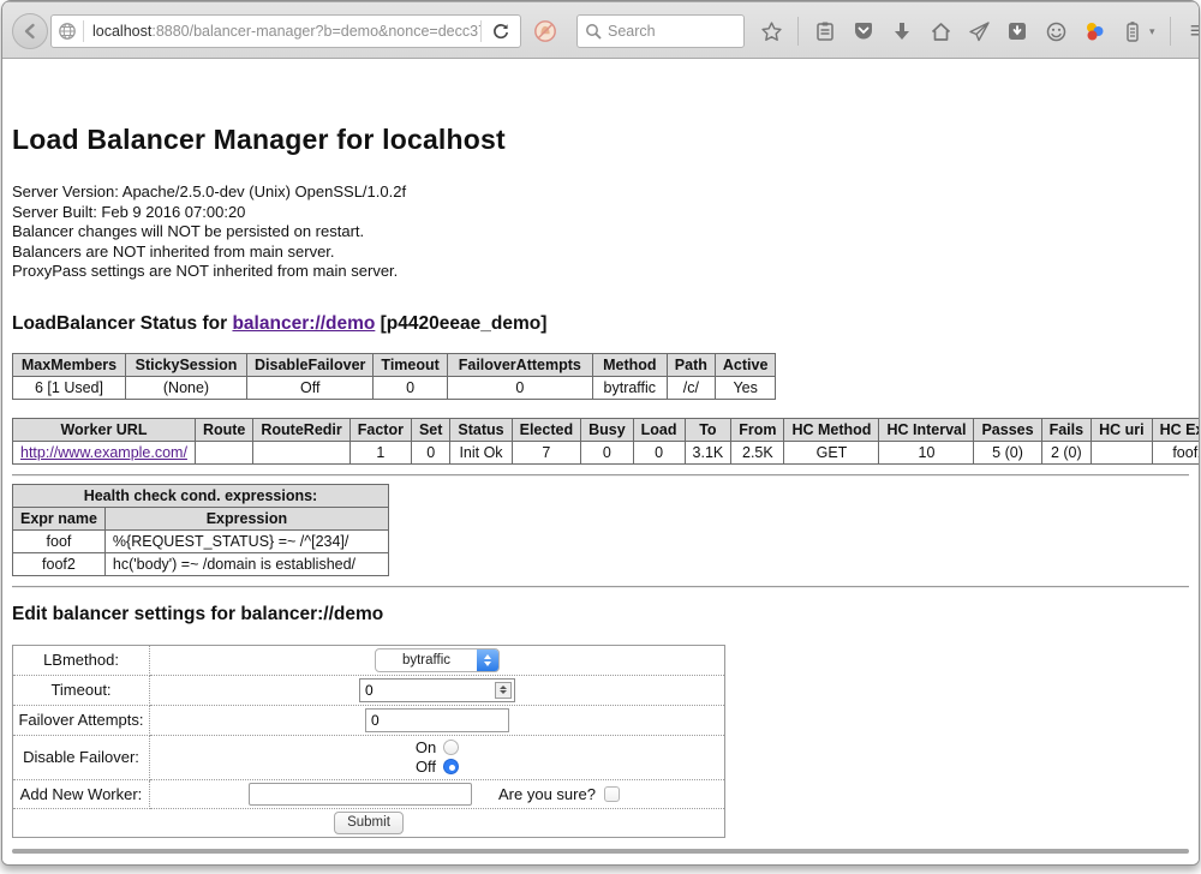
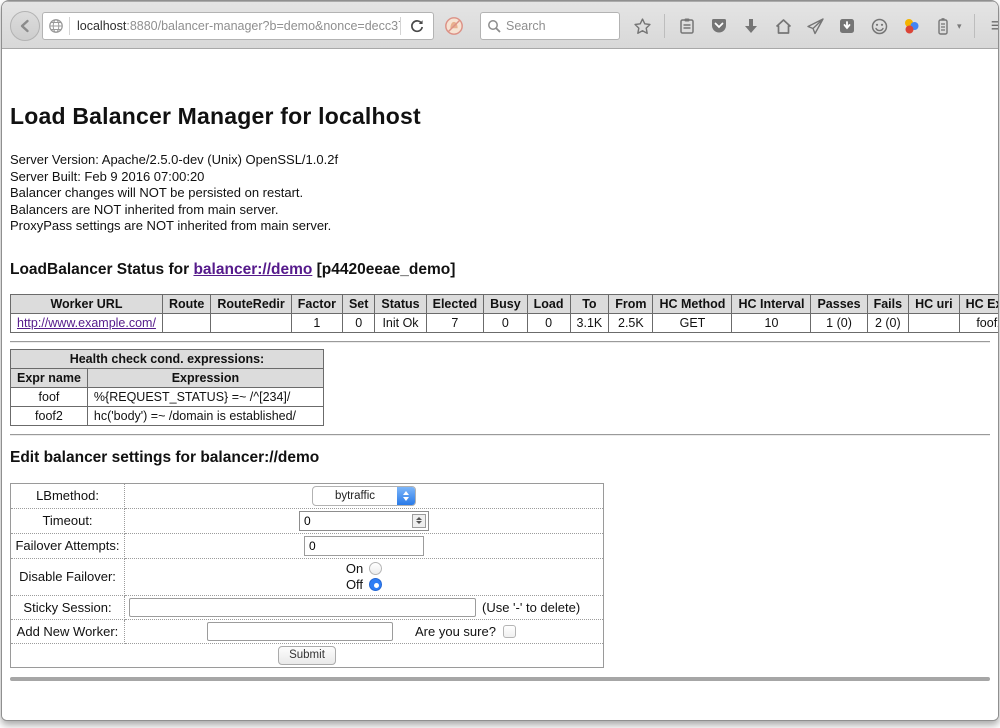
  localhost:8880/balancer-manager?b=demo&nonce=decc3
  Search
  ▾
  ≡
  Load Balancer Manager for localhost
  Server Version: Apache/2.5.0-dev (Unix) OpenSSL/1.0.2f
  Server Built: Feb 9 2016 07:00:20
  Balancer changes will NOT be persisted on restart.
  Balancers are NOT inherited from main server.
  ProxyPass settings are NOT inherited from main server.
  LoadBalancer Status for balancer://demo [p4420eeae_demo]
- MaxMembers	StickySession	DisableFailover	Timeout	FailoverAttempts	Method	Path	Active
- 6 [1 Used]	(None)	Off	0	0	bytraffic	/c/	Yes
  Worker URL	Route	RouteRedir	Factor	Set	Status	Elected	Busy	Load	To	From	HC Method	HC Interval	Passes	Fails	HC uri	HC E
- http://www.example.com/			1	0	Init Ok	7	0	0	3.1K	2.5K	GET	10	5 (0)	2 (0)		foof
+ http://www.example.com/			1	0	Init Ok	7	0	0	3.1K	2.5K	GET	10	1 (0)	2 (0)		foof
  Health check cond. expressions:
  Expr name	Expression
  foof	%{REQUEST_STATUS} =~ /^[234]/
  foof2	hc('body') =~ /domain is established/
  Edit balancer settings for balancer://demo
  LBmethod:	bytraffic
  Timeout:	0
  Failover Attempts:	0
  Disable Failover:	On Off
+ Sticky Session:	(Use '-' to delete)
  Add New Worker:	Are you sure?
  Submit
